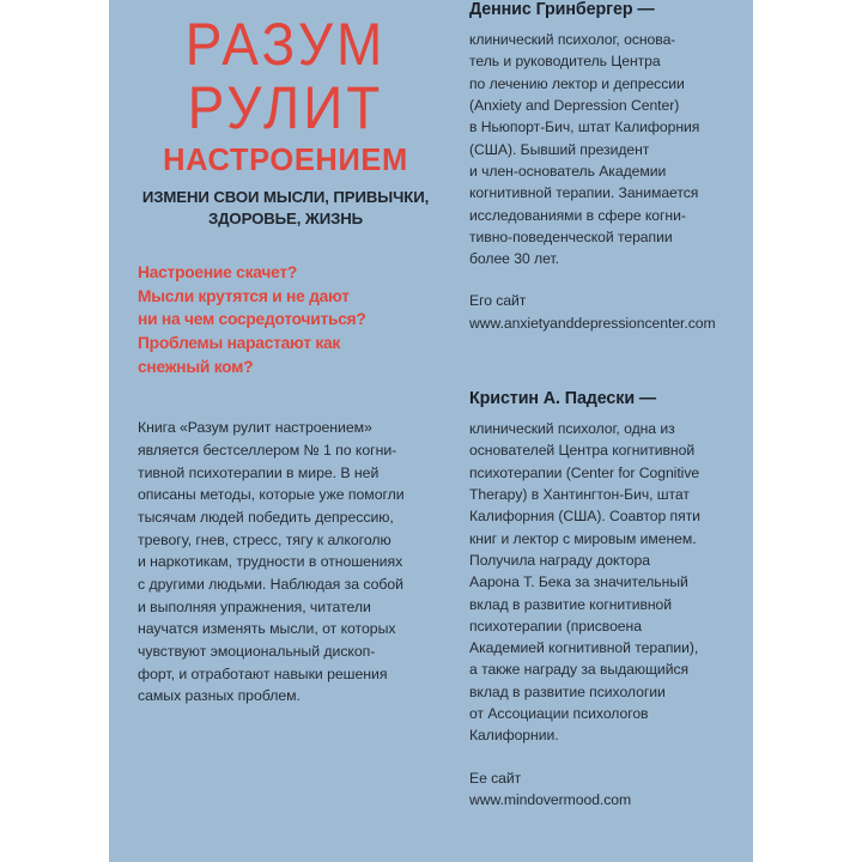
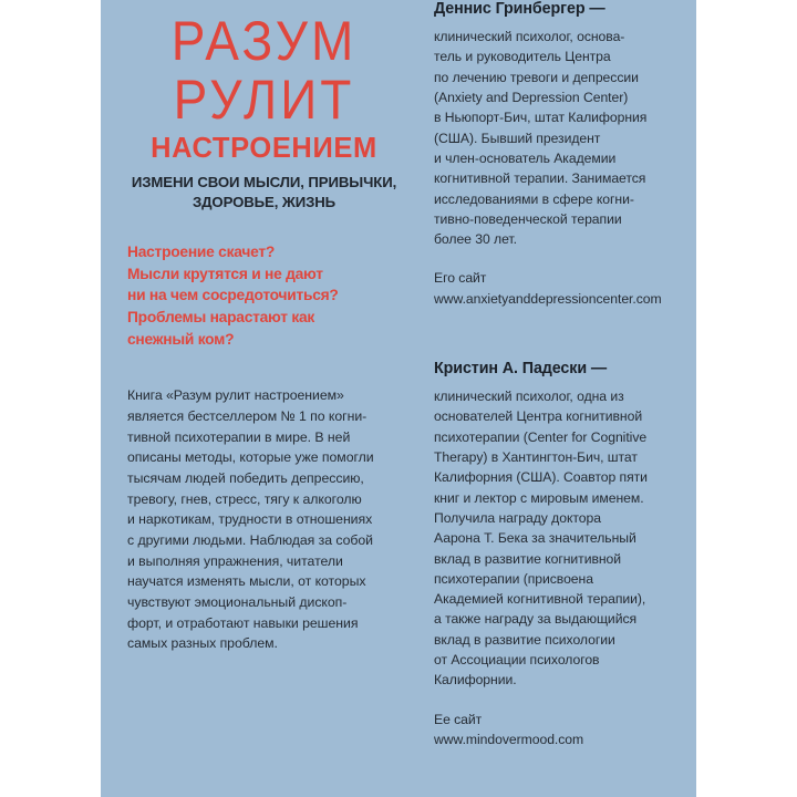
  РАЗУМ
  РУЛИТ
  НАСТРОЕНИЕМ
  ИЗМЕНИ СВОИ МЫСЛИ, ПРИВЫЧКИ,
  ЗДОРОВЬЕ, ЖИЗНЬ
  Настроение скачет?
  Мысли крутятся и не дают
  ни на чем сосредоточиться?
  Проблемы нарастают как
  снежный ком?
  Книга «Разум рулит настроением»
  является бестселлером № 1 по когни-
  тивной психотерапии в мире. В ней
  описаны методы, которые уже помогли
  тысячам людей победить депрессию,
  тревогу, гнев, стресс, тягу к алкоголю
  и наркотикам, трудности в отношениях
  с другими людьми. Наблюдая за собой
  и выполняя упражнения, читатели
  научатся изменять мысли, от которых
  чувствуют эмоциональный дископ-
  форт, и отработают навыки решения
  самых разных проблем.
  Деннис Гринбергер —
  клинический психолог, основа-
  тель и руководитель Центра
- по лечению лектор и депрессии
+ по лечению тревоги и депрессии
  (Anxiety and Depression Center)
  в Ньюпорт-Бич, штат Калифорния
  (США). Бывший президент
  и член-основатель Академии
  когнитивной терапии. Занимается
  исследованиями в сфере когни-
  тивно-поведенческой терапии
  более 30 лет.
  Его сайт
  www.anxietyanddepressioncenter.com
  Кристин А. Падески —
  клинический психолог, одна из
  основателей Центра когнитивной
  психотерапии (Center for Cognitive
  Therapy) в Хантингтон-Бич, штат
  Калифорния (США). Соавтор пяти
  книг и лектор с мировым именем.
  Получила награду доктора
  Аарона Т. Бека за значительный
  вклад в развитие когнитивной
  психотерапии (присвоена
  Академией когнитивной терапии),
  а также награду за выдающийся
  вклад в развитие психологии
  от Ассоциации психологов
  Калифорнии.
  Ее сайт
  www.mindovermood.com
